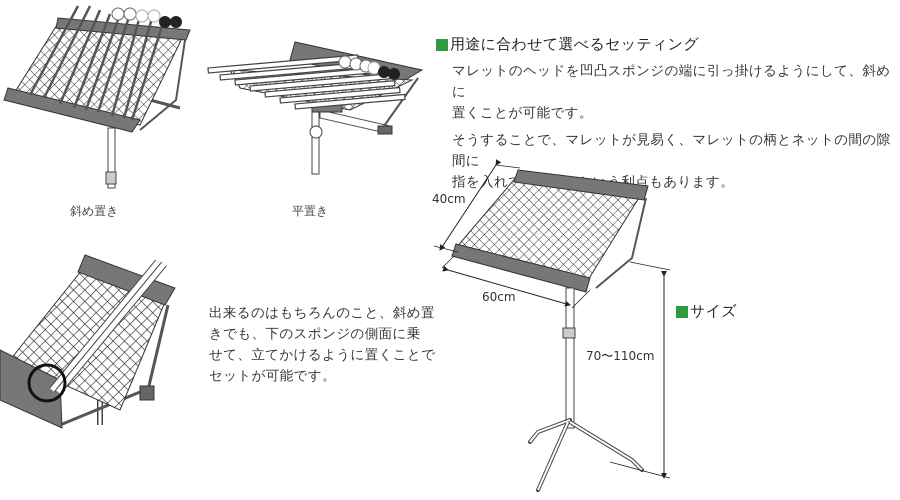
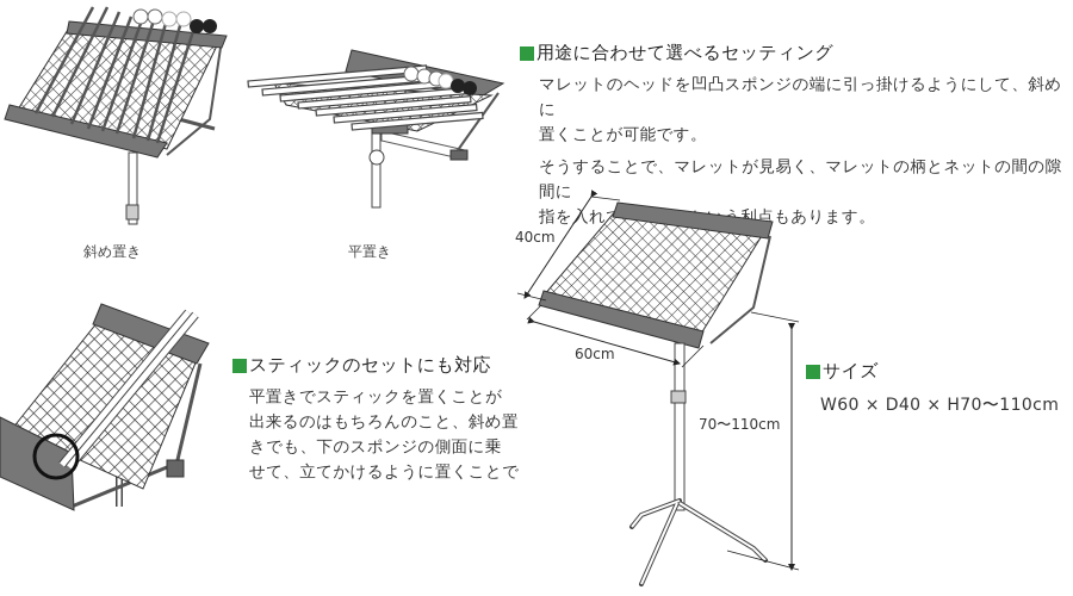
  斜め置き
  平置き
  用途に合わせて選べるセッティング
  マレットのヘッドを凹凸スポンジの端に引っ掛けるようにして、斜めに
  置くことが可能です。
  そうすることで、マレットが見易く、マレットの柄とネットの間の隙間に
+ スティックのセットにも対応
+ 平置きでスティックを置くことが
  出来るのはもちろんのこと、斜め置
  きでも、下のスポンジの側面に乗
  せて、立てかけるように置くことで
- セットが可能です。
  40cm
  60cm
  70〜110cm
  サイズ
+ W60 × D40 × H70〜110cm
